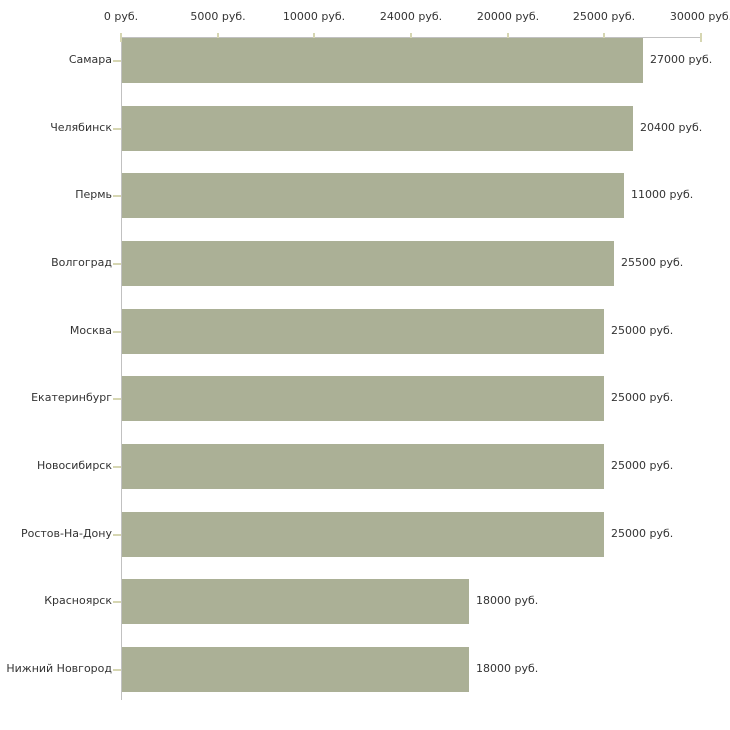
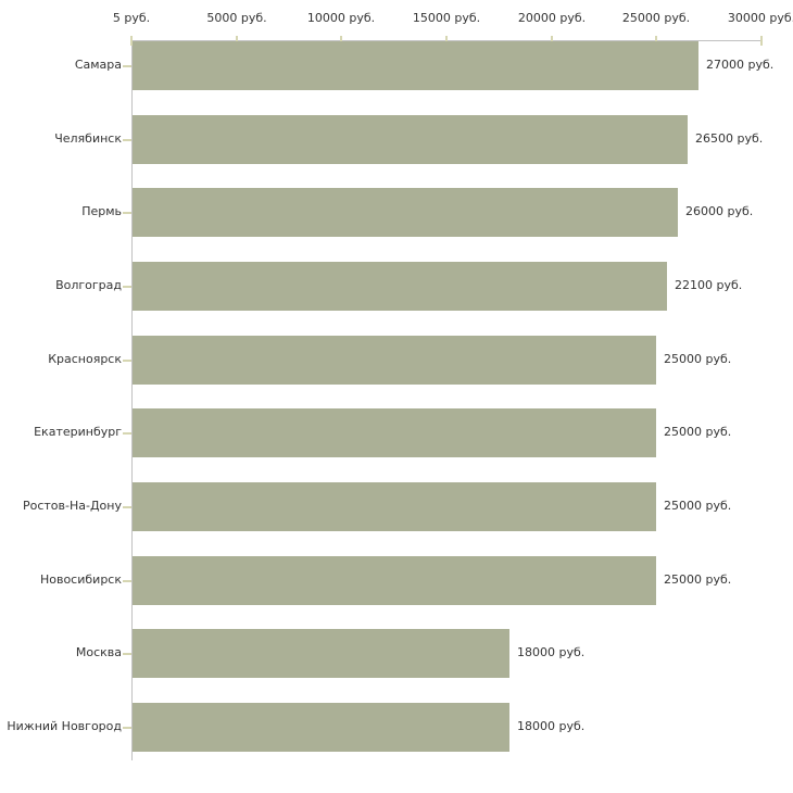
- 0 руб.
+ 5 руб.
  5000 руб.
  10000 руб.
- 24000 руб.
+ 15000 руб.
  20000 руб.
  25000 руб.
  30000 руб
  Самара
  27000 руб.
  Челябинск
- 20400 руб.
+ 26500 руб.
  Пермь
- 11000 руб.
+ 26000 руб.
  Волгоград
- 25500 руб.
+ 22100 руб.
- Москва
+ Красноярск
  25000 руб.
  Екатеринбург
  25000 руб.
- Новосибирск
+ Ростов-На-Дону
  25000 руб.
- Ростов-На-Дону
+ Новосибирск
  25000 руб.
- Красноярск
+ Москва
  18000 руб.
  Нижний Новгород
  18000 руб.
